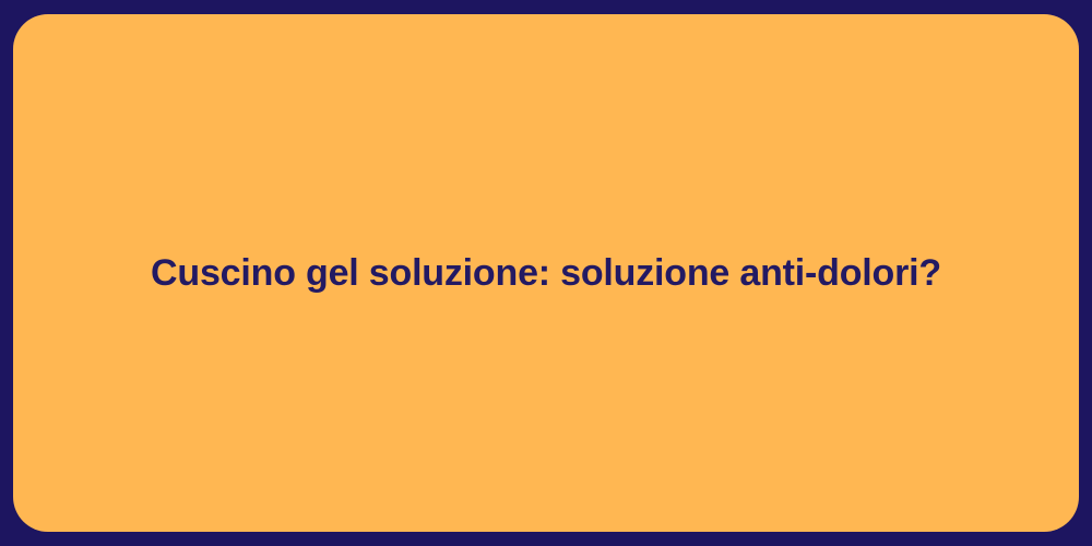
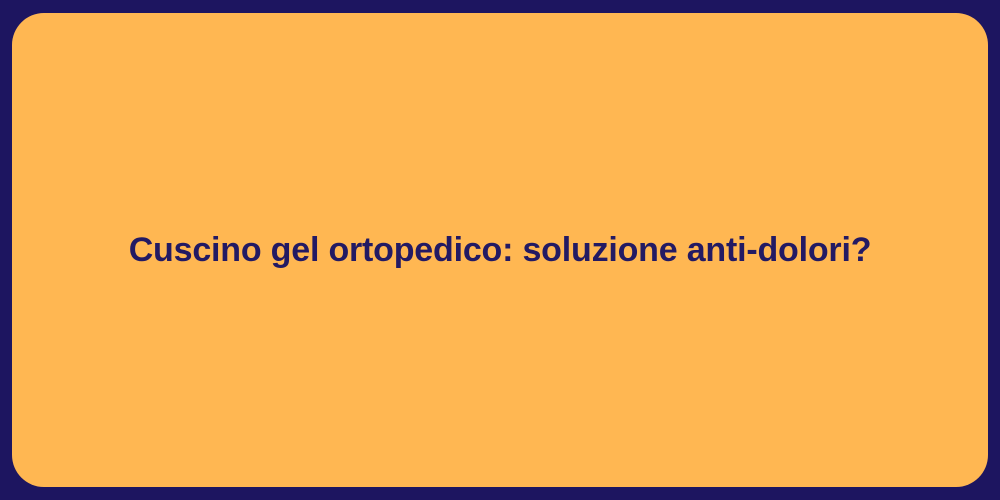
- Cuscino gel soluzione: soluzione anti-dolori?
+ Cuscino gel ortopedico: soluzione anti-dolori?
